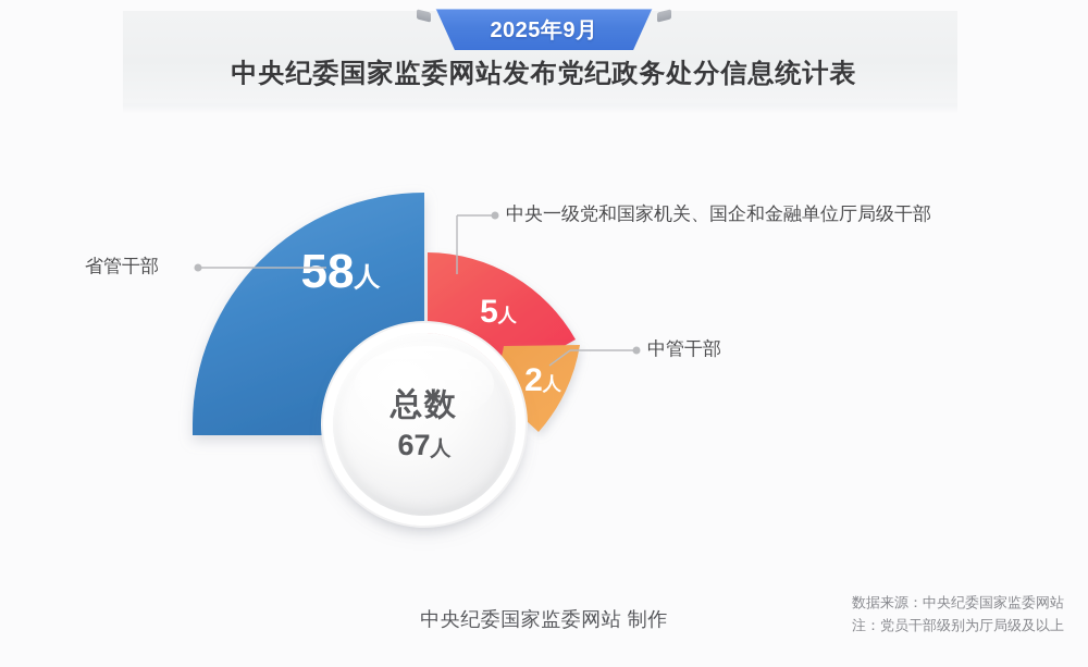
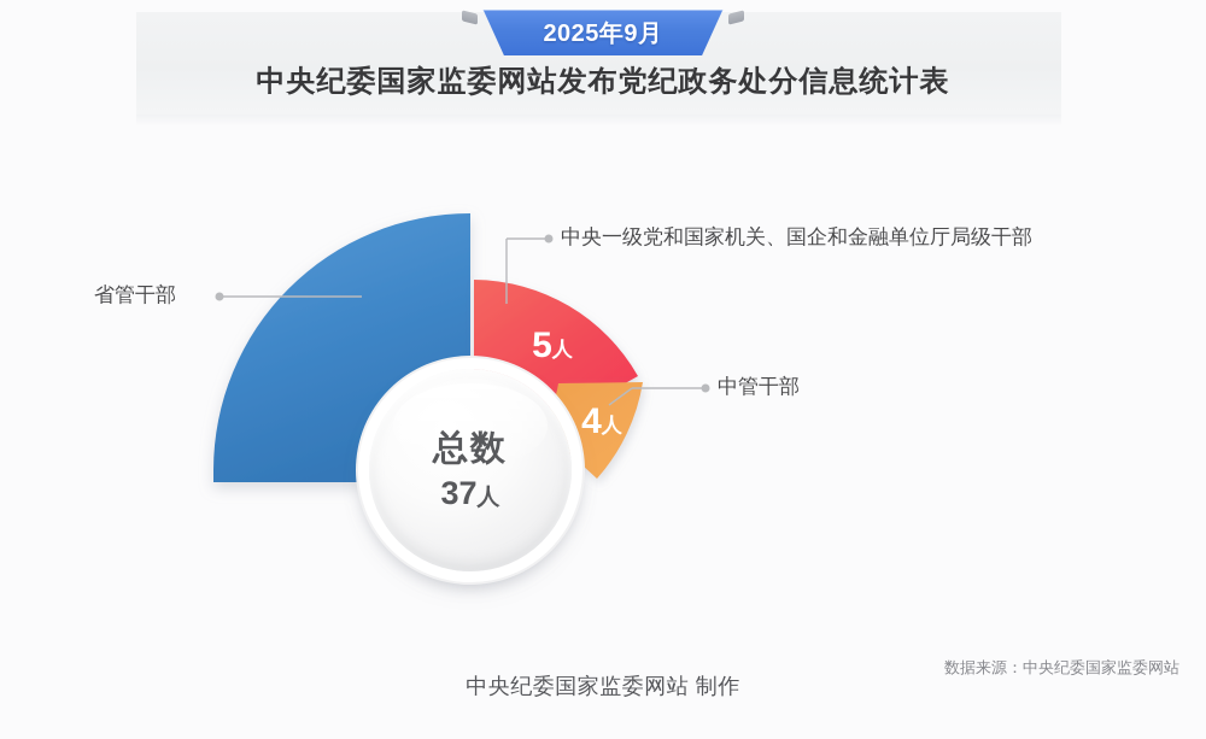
  2025年9月
  中央纪委国家监委网站发布党纪政务处分信息统计表
- 58人
  5人
- 2人
+ 4人
  总数
- 67人
+ 37人
  省管干部
  中央一级党和国家机关、国企和金融单位厅局级干部
  中管干部
  中央纪委国家监委网站 制作
  数据来源：中央纪委国家监委网站
- 注：党员干部级别为厅局级及以上
